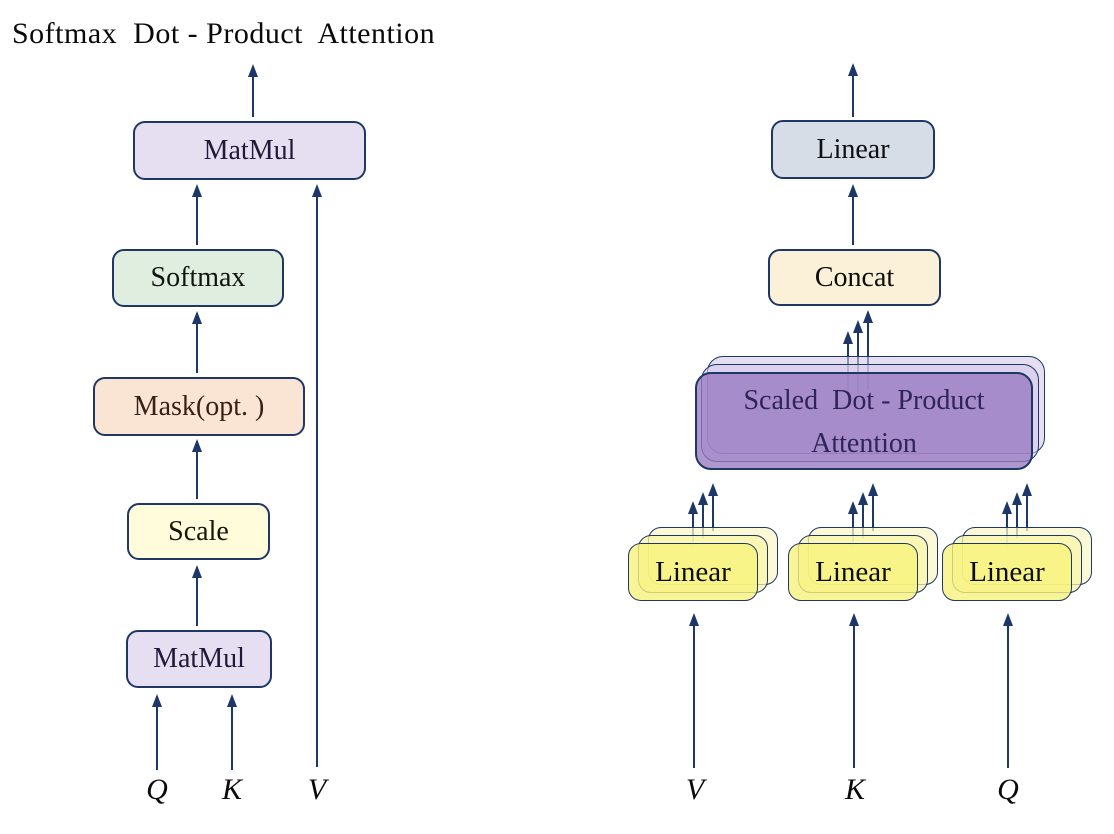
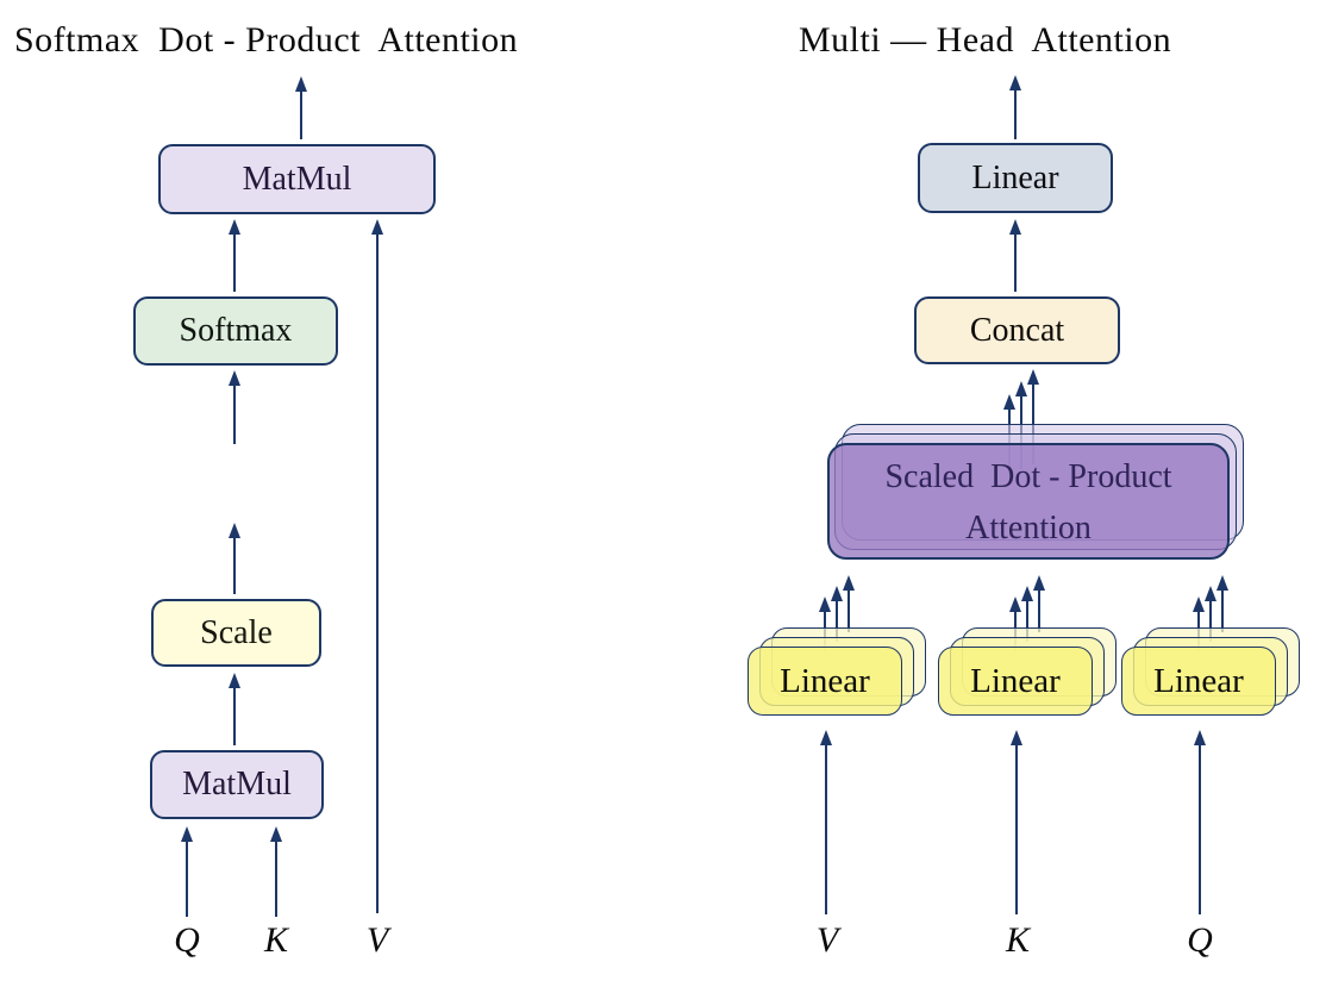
  Softmax Dot - Product Attention
  MatMul
  Softmax
- Mask(opt. )
  Scale
  MatMul
  Q
  K
  V
+ Multi — Head Attention
  Linear
  Concat
  Scaled Dot - Product
  Attention
  Linear
  Linear
  Linear
  V
  K
  Q
